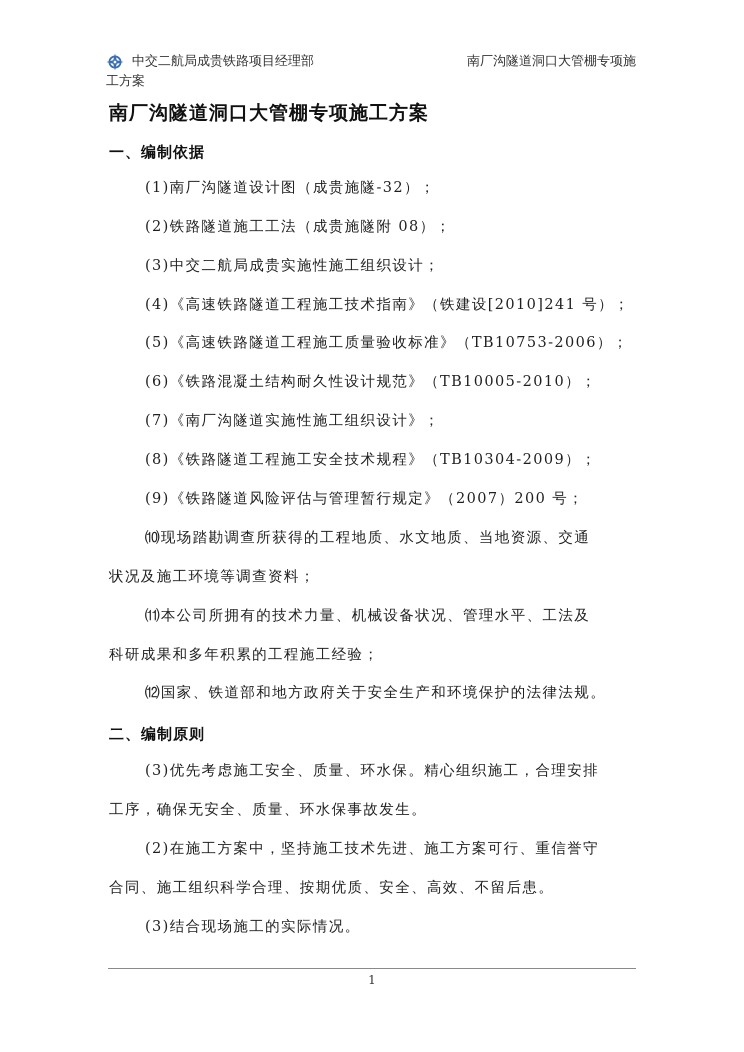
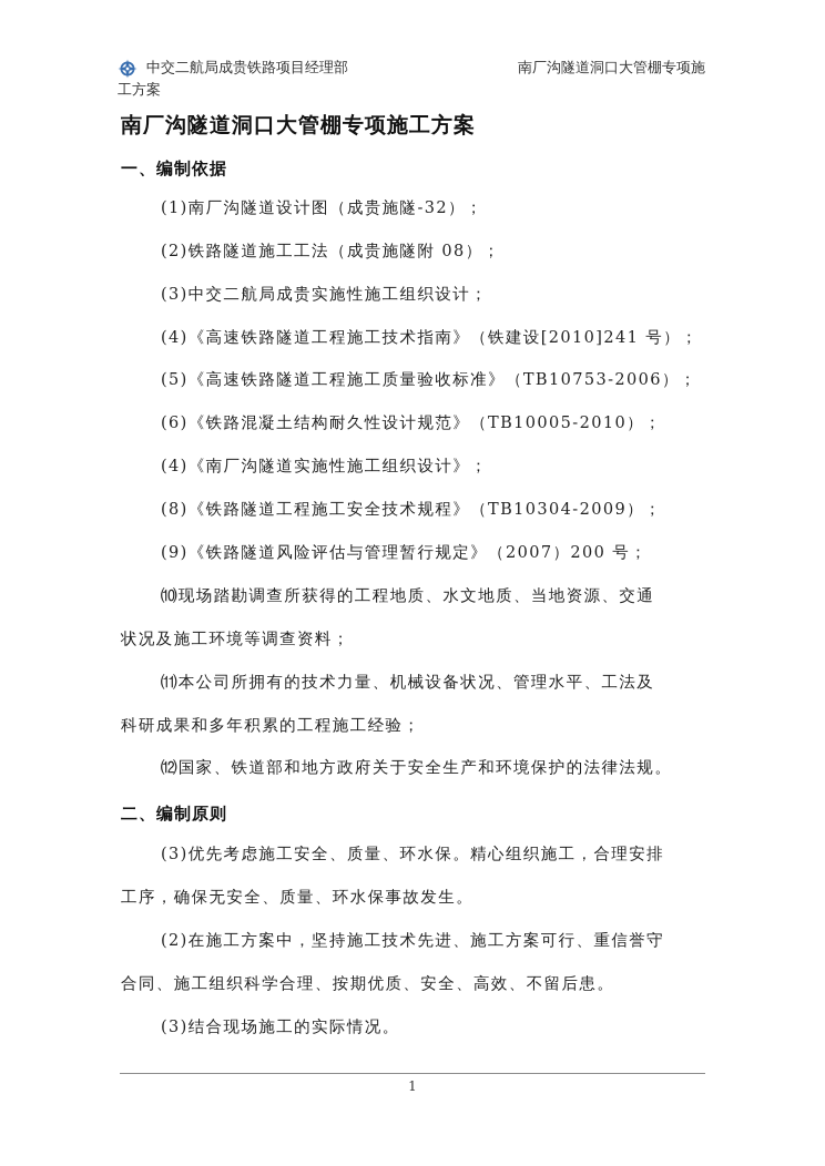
  中交二航局成贵铁路项目经理部
  南厂沟隧道洞口大管棚专项施
  工方案
  南厂沟隧道洞口大管棚专项施工方案
  一、编制依据
  (1)南厂沟隧道设计图（成贵施隧-32）；
  (2)铁路隧道施工工法（成贵施隧附 08）；
  (3)中交二航局成贵实施性施工组织设计；
  (4)《高速铁路隧道工程施工技术指南》（铁建设[2010]241 号）；
  (5)《高速铁路隧道工程施工质量验收标准》（TB10753-2006）；
  (6)《铁路混凝土结构耐久性设计规范》（TB10005-2010）；
- (7)《南厂沟隧道实施性施工组织设计》；
+ (4)《南厂沟隧道实施性施工组织设计》；
  (8)《铁路隧道工程施工安全技术规程》（TB10304-2009）；
  (9)《铁路隧道风险评估与管理暂行规定》（2007）200 号；
  ⑽现场踏勘调查所获得的工程地质、水文地质、当地资源、交通
  状况及施工环境等调查资料；
  ⑾本公司所拥有的技术力量、机械设备状况、管理水平、工法及
  科研成果和多年积累的工程施工经验；
  ⑿国家、铁道部和地方政府关于安全生产和环境保护的法律法规。
  二、编制原则
  (3)优先考虑施工安全、质量、环水保。精心组织施工，合理安排
  工序，确保无安全、质量、环水保事故发生。
  (2)在施工方案中，坚持施工技术先进、施工方案可行、重信誉守
  合同、施工组织科学合理、按期优质、安全、高效、不留后患。
  (3)结合现场施工的实际情况。
  1
